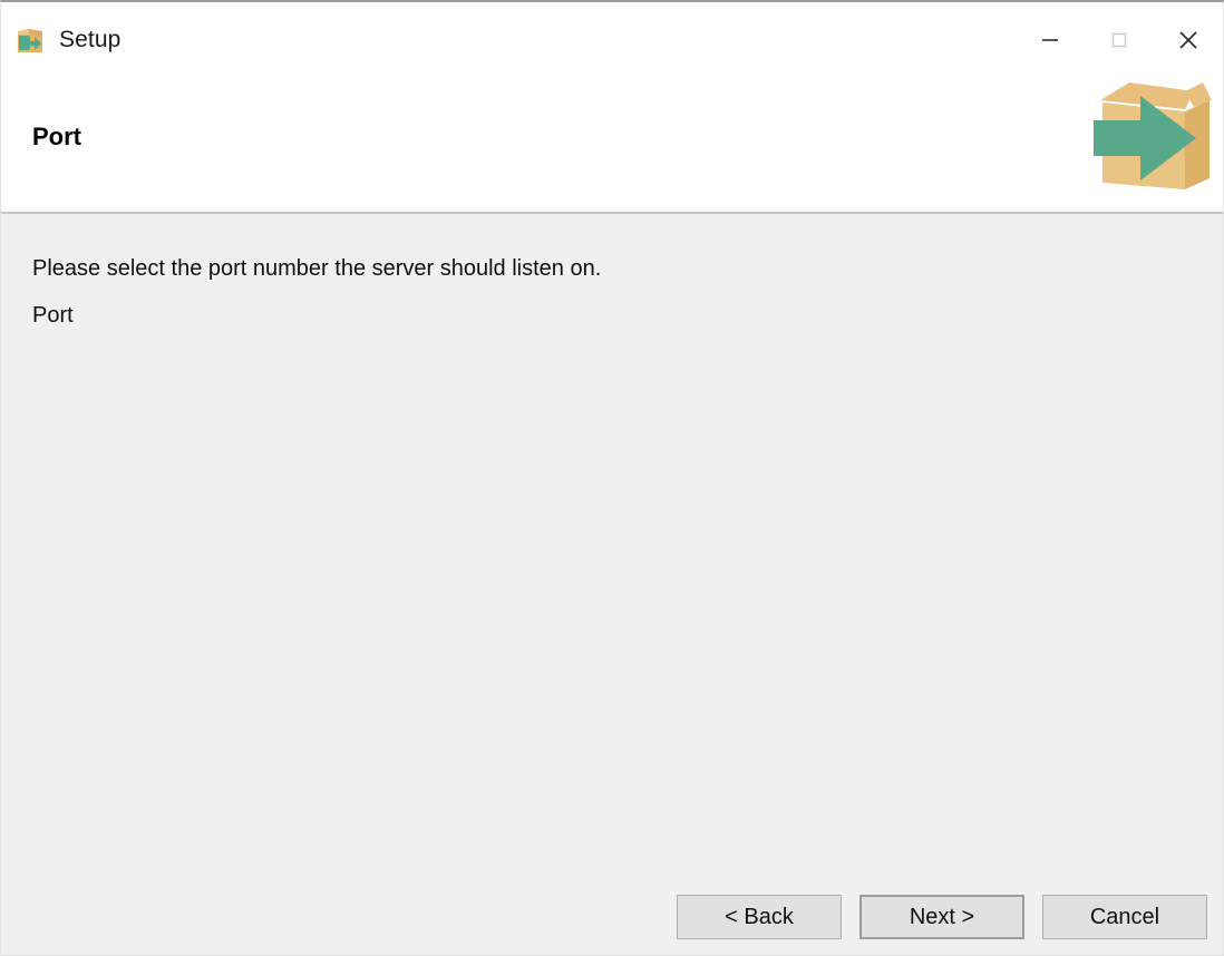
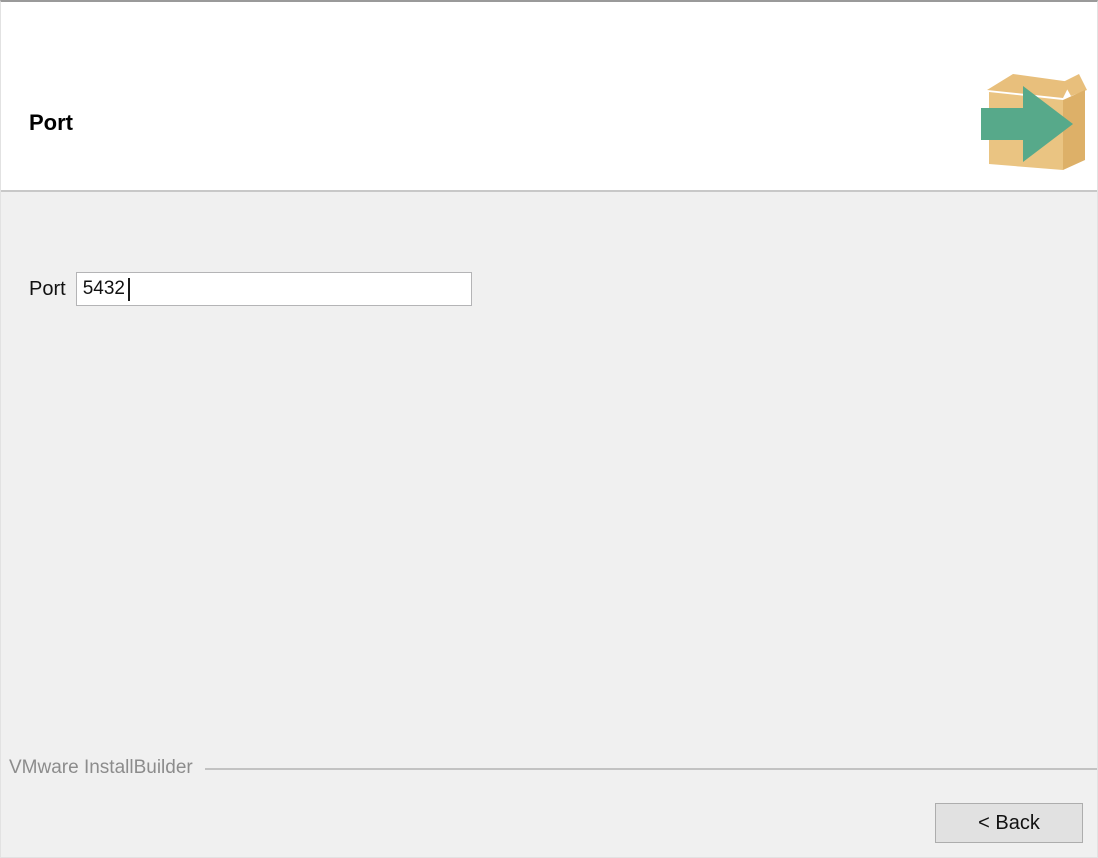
- Setup
  Port
- Please select the port number the server should listen on.
  Port
+ 5432
+ VMware InstallBuilder
  < Back
- Next >
- Cancel
